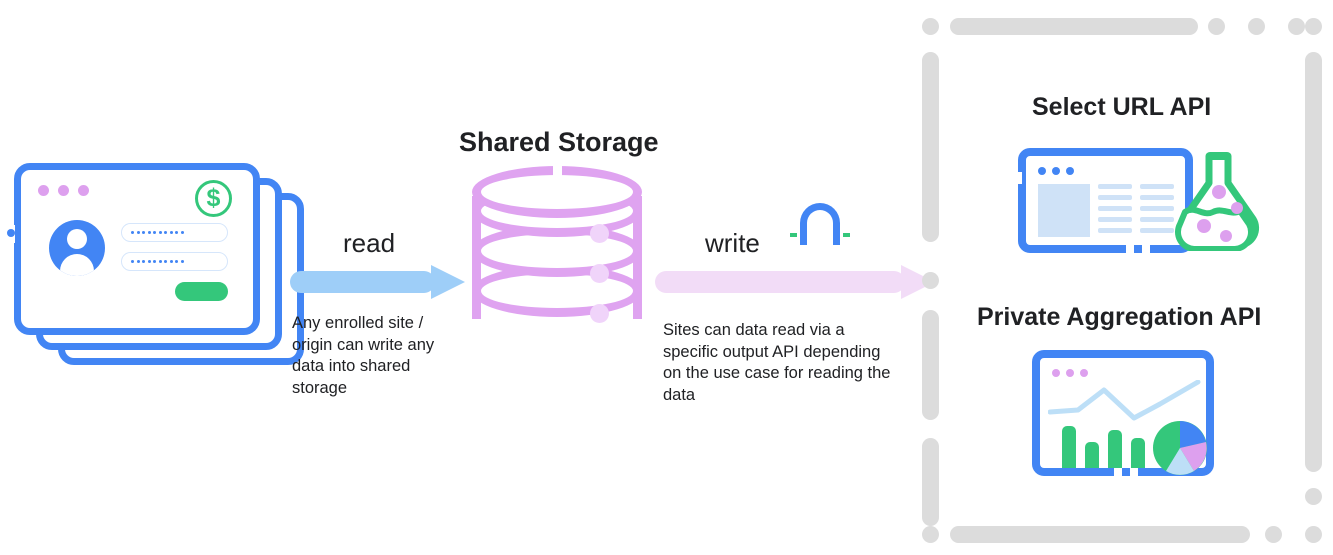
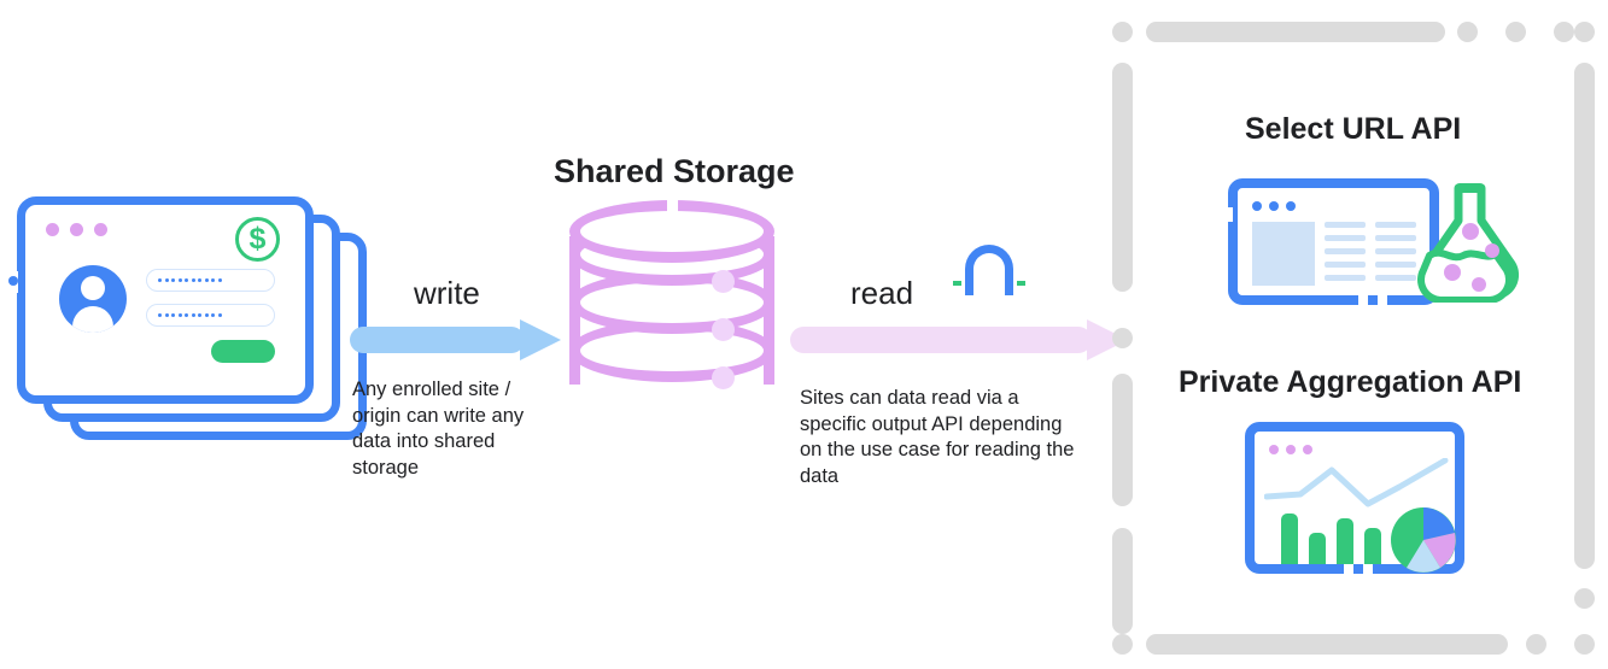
  $
- read
+ write
  Any enrolled site / origin can write any data into shared storage
  Shared Storage
- write
+ read
  Sites can data read via a specific output API depending on the use case for reading the data
  Select URL API
  Private Aggregation API
